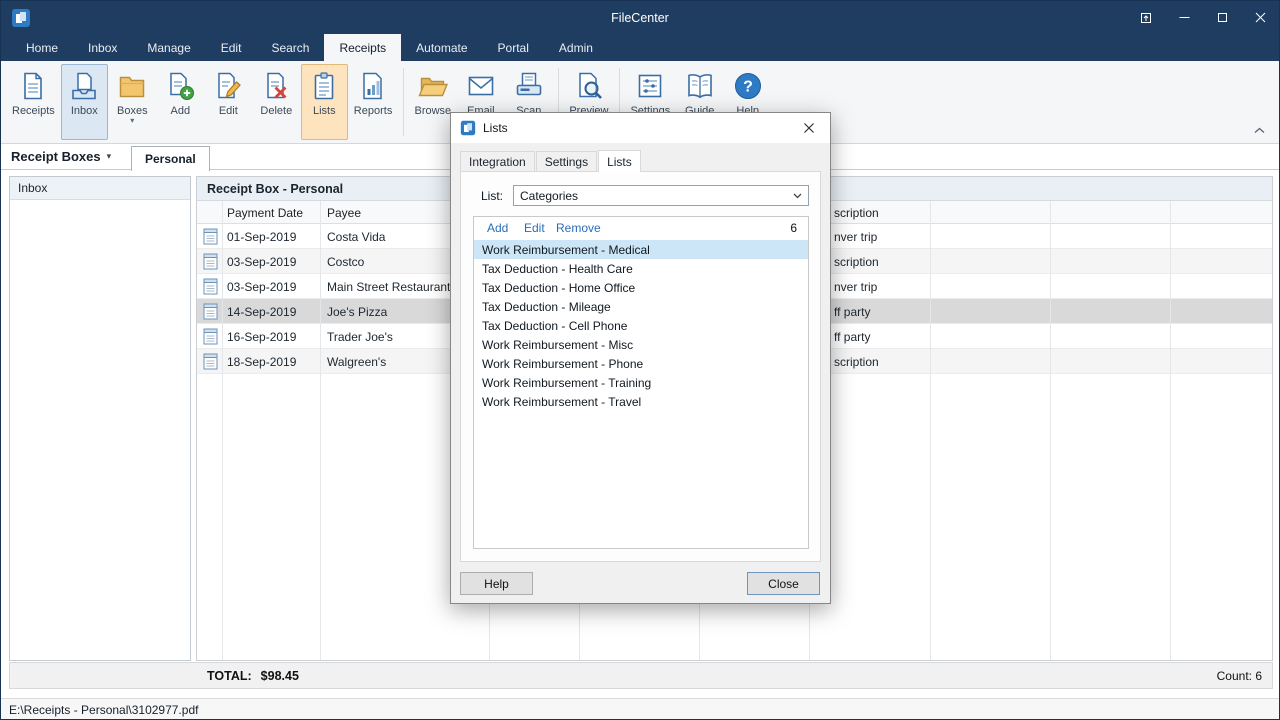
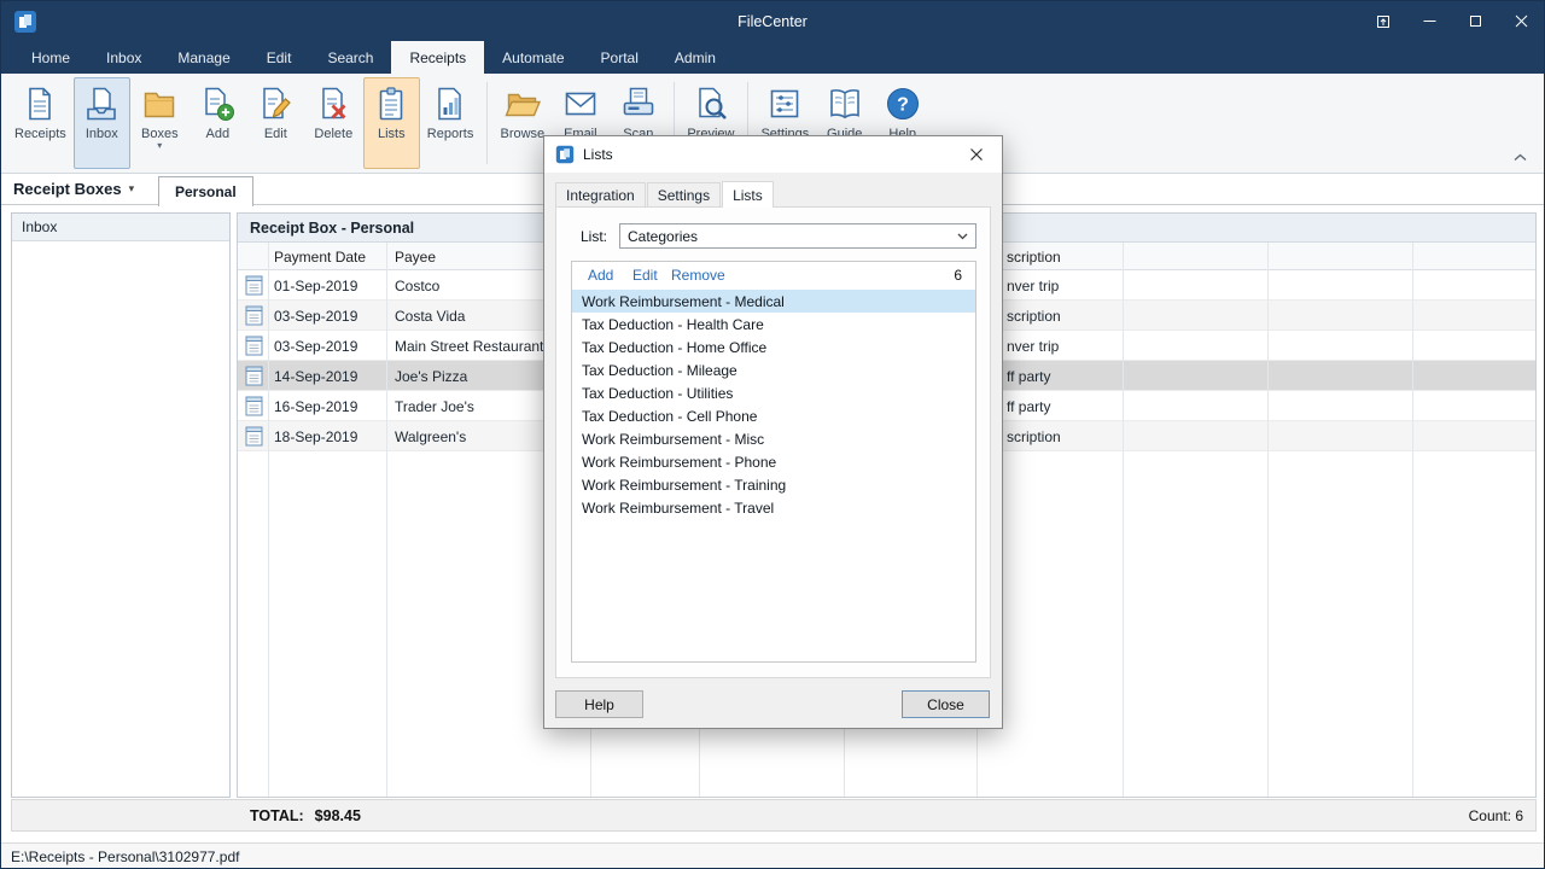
  FileCenter
  Home
  Inbox
  Manage
  Edit
  Search
  Receipts
  Automate
  Portal
  Admin
  Receipts
  Inbox
  Boxes
  ▾
  Add
  Edit
  Delete
  Lists
  Reports
  Browse
  Email
  Scan
  Preview
  Settings
  Guide
  ?
  Help
  Receipt Boxes
  ▾
  Personal
  Inbox
  Receipt Box - Personal
  Payment Date
  Payee
  scription
  01-Sep-2019
- Costa Vida
+ Costco
  nver trip
  03-Sep-2019
- Costco
+ Costa Vida
  scription
  03-Sep-2019
  Main Street Restaurant
  nver trip
  14-Sep-2019
  Joe's Pizza
  ff party
  16-Sep-2019
  Trader Joe's
  ff party
  18-Sep-2019
  Walgreen's
  scription
  TOTAL:
  $98.45
  Count: 6
  E:\Receipts - Personal\3102977.pdf
  Lists
  Integration
  Settings
  Lists
  List:
  Categories
  Add
  Edit
  Remove
  6
  Work Reimbursement - Medical
  Tax Deduction - Health Care
  Tax Deduction - Home Office
  Tax Deduction - Mileage
+ Tax Deduction - Utilities
  Tax Deduction - Cell Phone
  Work Reimbursement - Misc
  Work Reimbursement - Phone
  Work Reimbursement - Training
  Work Reimbursement - Travel
  Help
  Close
